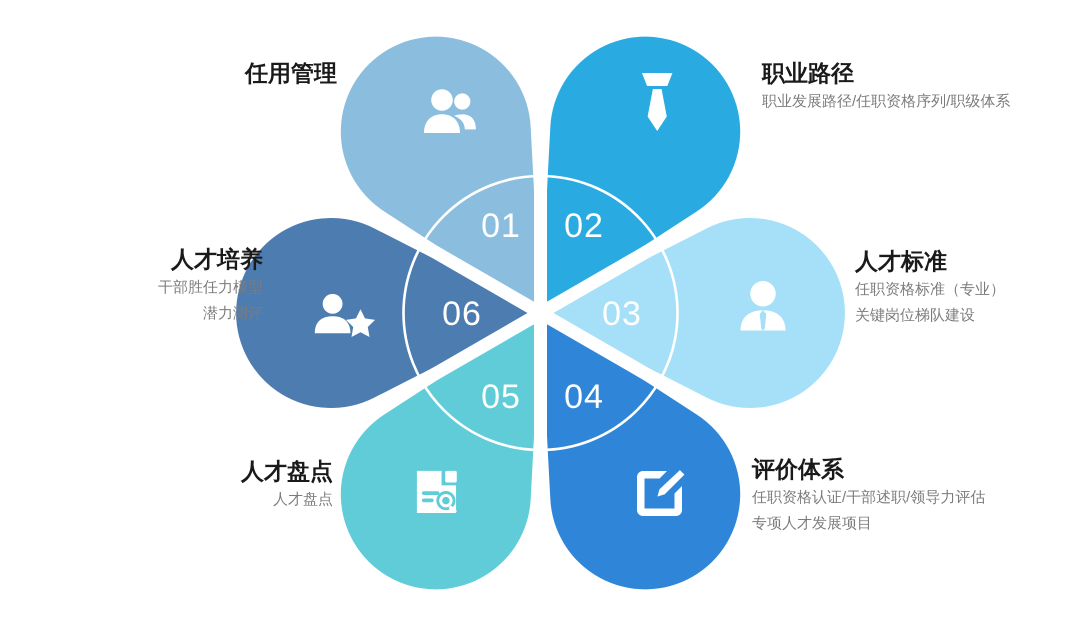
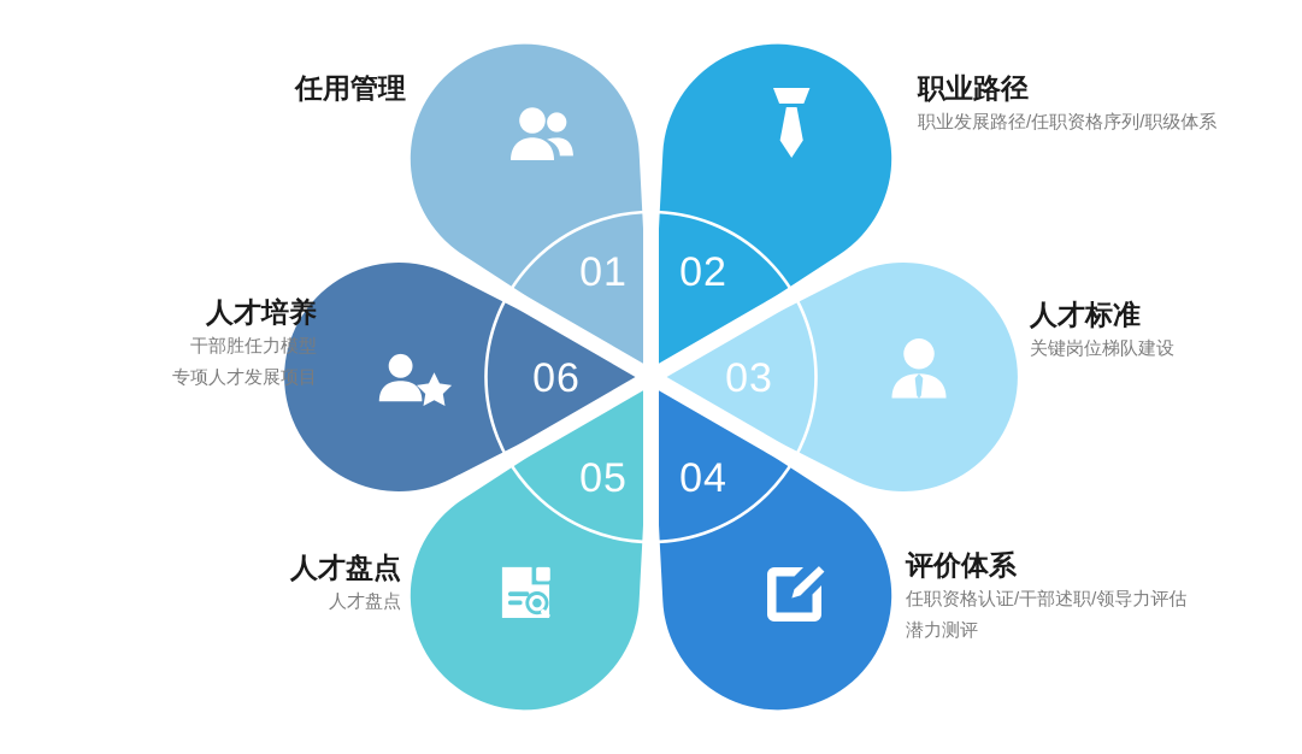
  01
  02
  03
  04
  05
  06
  任用管理
  职业路径
  职业发展路径/任职资格序列/职级体系
  人才标准
- 任职资格标准（专业）
  关键岗位梯队建设
  评价体系
  任职资格认证/干部述职/领导力评估
- 专项人才发展项目
+ 潜力测评
  人才盘点
  人才盘点
  人才培养
  干部胜任力模型
- 潜力测评
+ 专项人才发展项目
